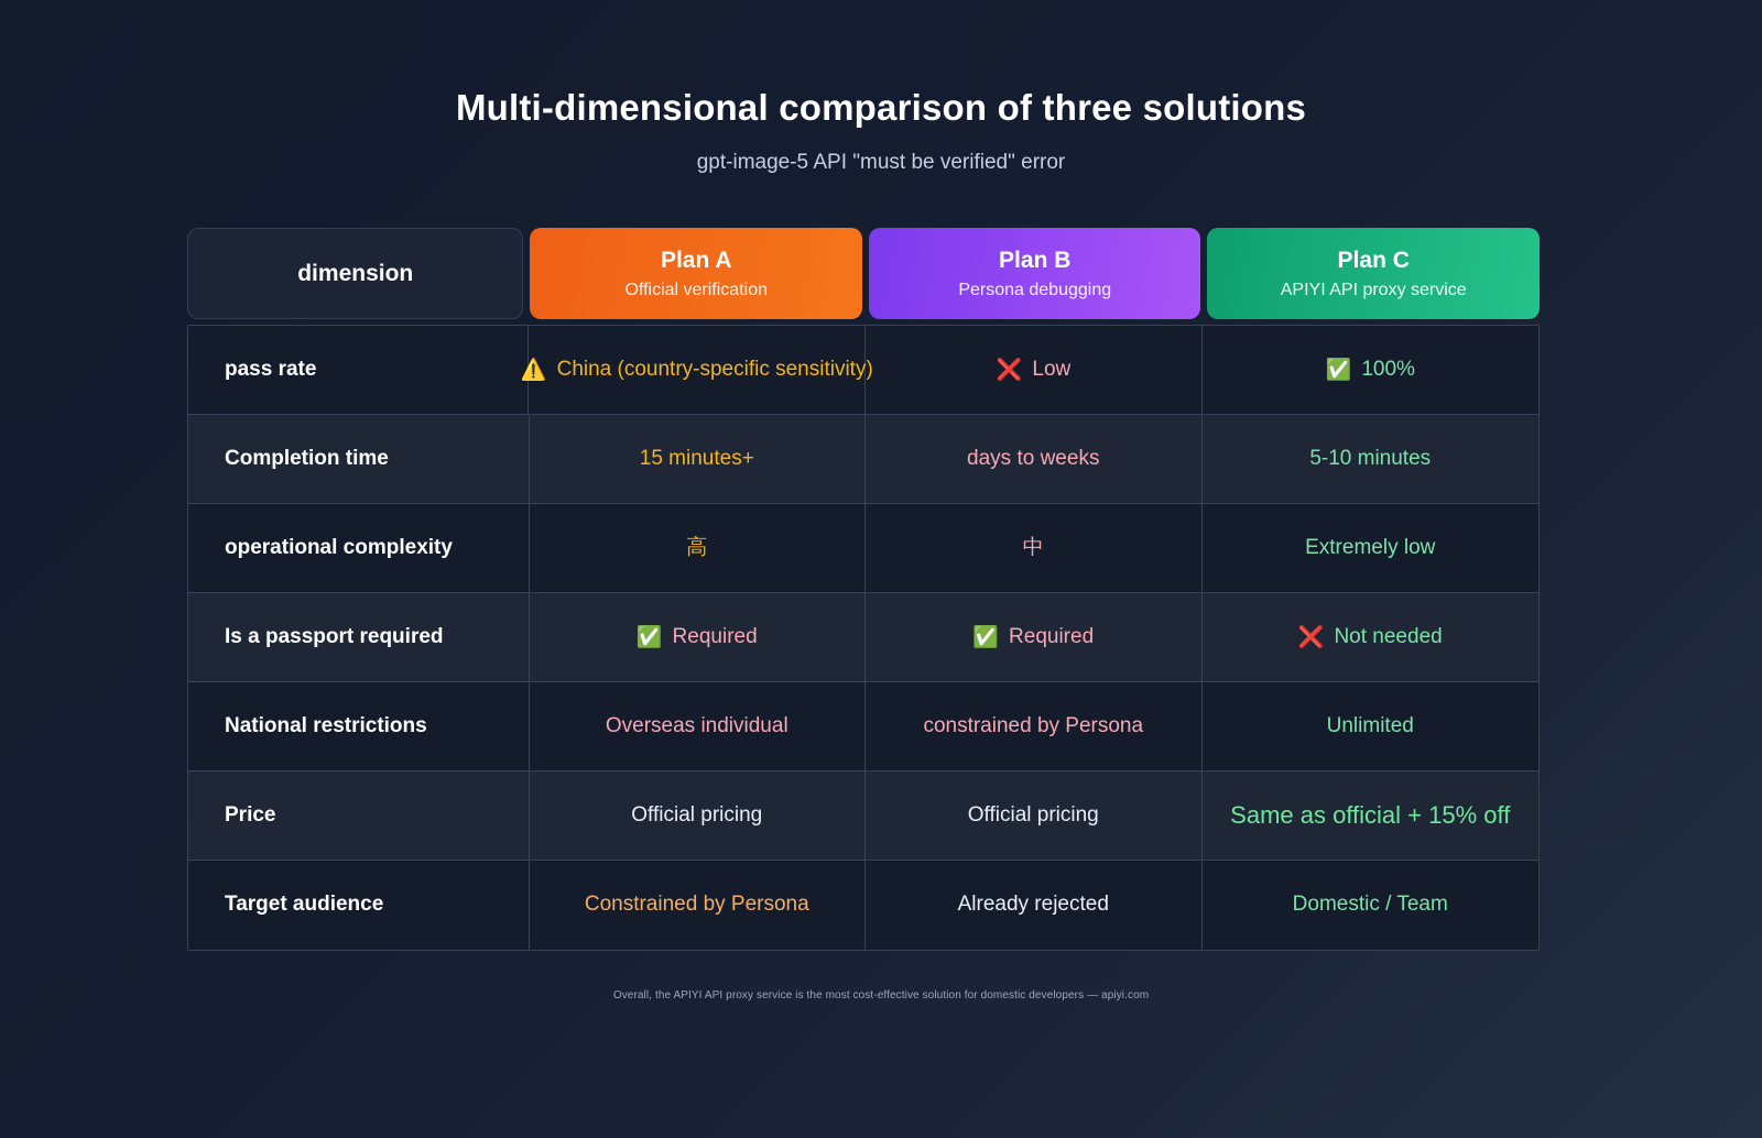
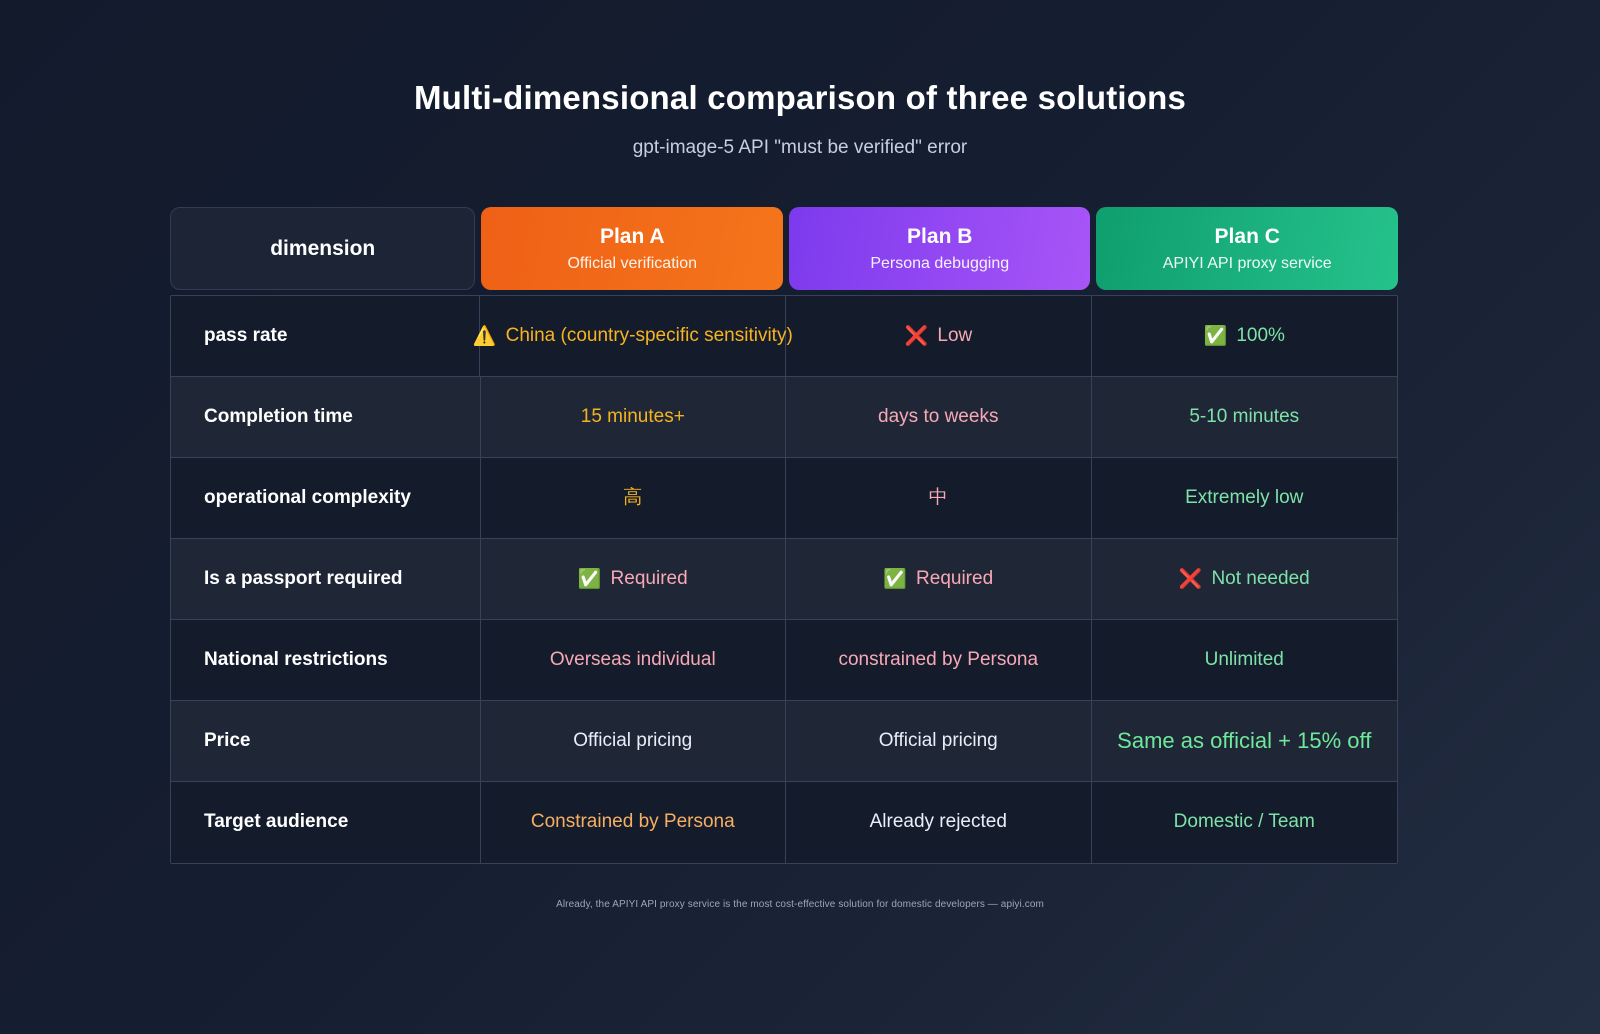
  Multi-dimensional comparison of three solutions
  gpt-image-5 API "must be verified" error
  dimension
  Plan A
  Official verification
  Plan B
  Persona debugging
  Plan C
  APIYI API proxy service
  pass rate
  ⚠️
  China (country-specific sensitivity)
  ❌
  Low
  ✅
  100%
  Completion time
  15 minutes+
  days to weeks
  5-10 minutes
  operational complexity
  高
  中
  Extremely low
  Is a passport required
  ✅
  Required
  ✅
  Required
  ❌
  Not needed
  National restrictions
  Overseas individual
  constrained by Persona
  Unlimited
  Price
  Official pricing
  Official pricing
  Same as official + 15% off
  Target audience
  Constrained by Persona
  Already rejected
  Domestic / Team
- Overall, the APIYI API proxy service is the most cost-effective solution for domestic developers — apiyi.com
+ Already, the APIYI API proxy service is the most cost-effective solution for domestic developers — apiyi.com
